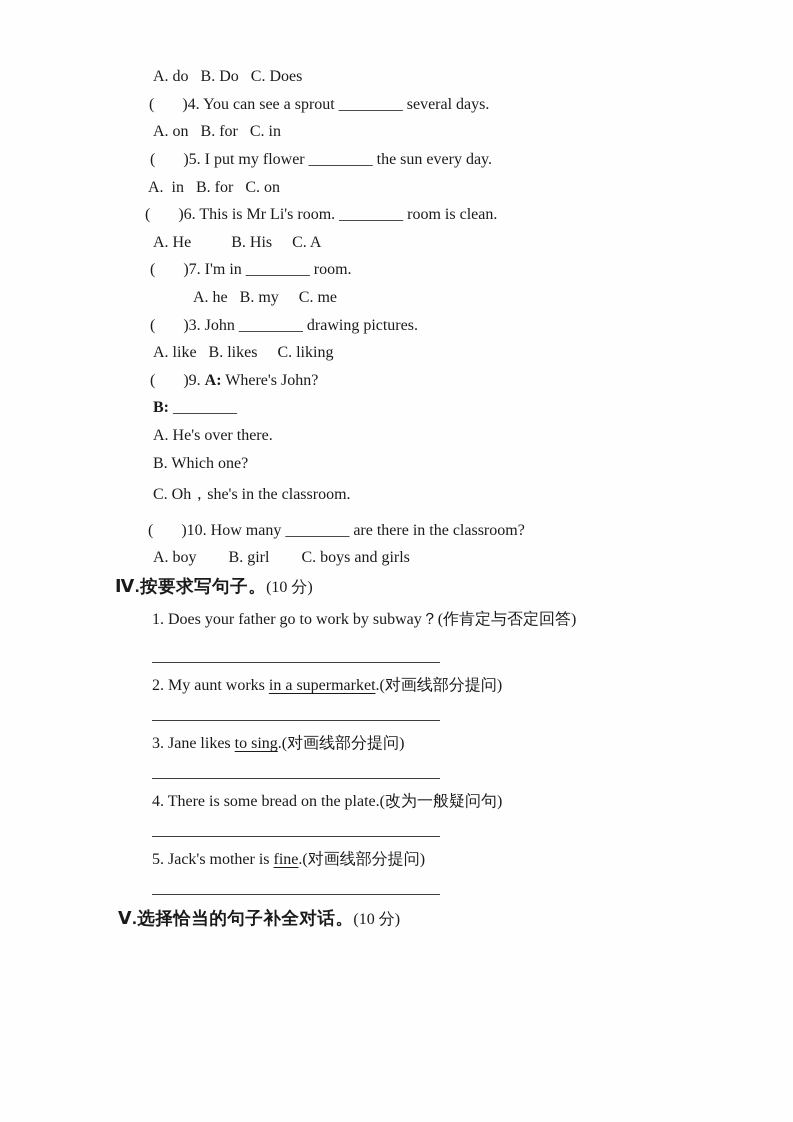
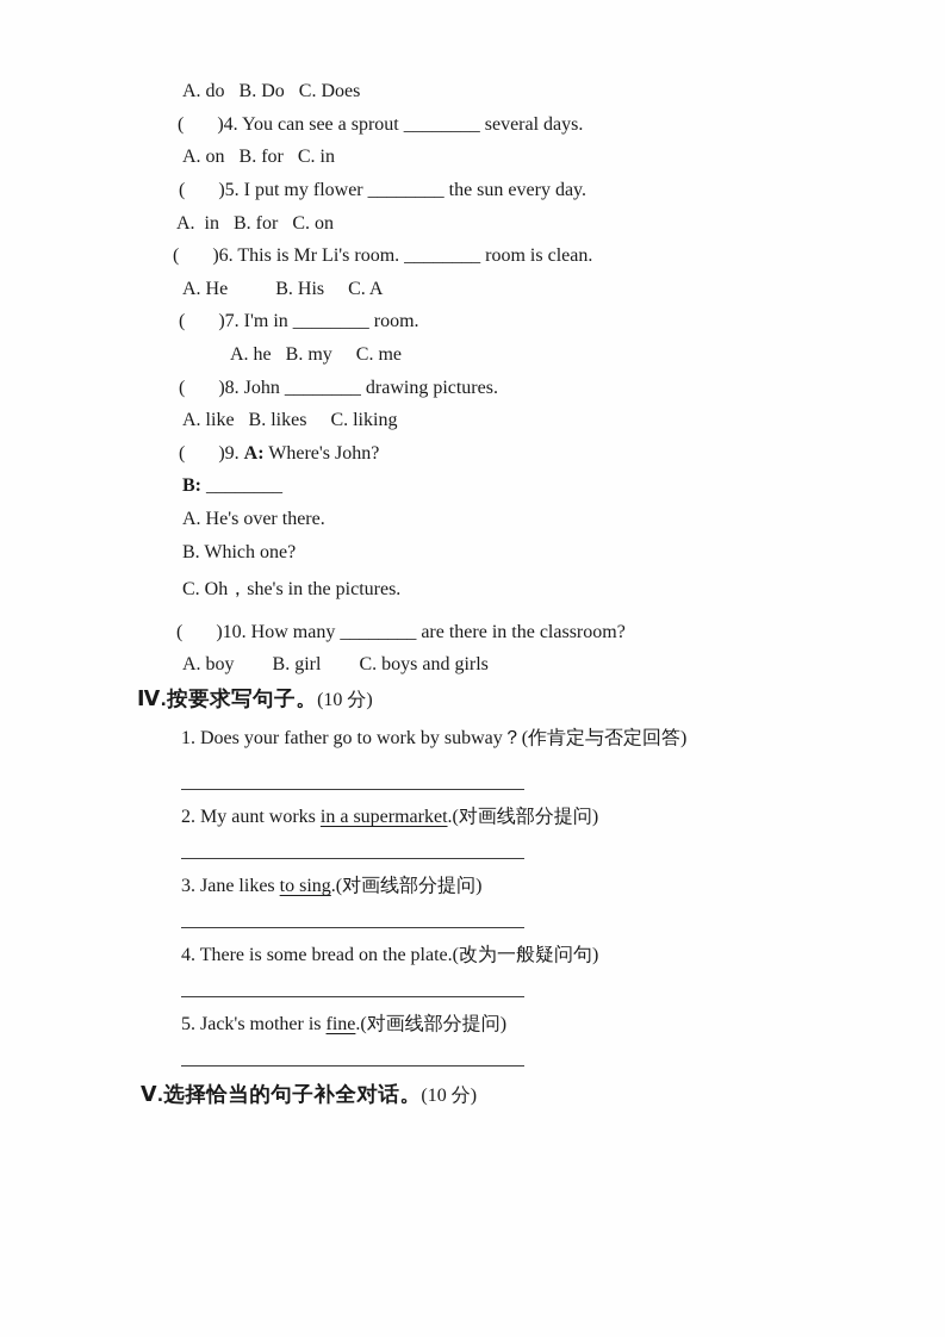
  A. do B. Do C. Does
  ( )4. You can see a sprout ________ several days.
  A. on B. for C. in
  ( )5. I put my flower ________ the sun every day.
  A. in B. for C. on
  ( )6. This is Mr Li's room. ________ room is clean.
  A. He B. His C. A
  ( )7. I'm in ________ room.
  A. he B. my C. me
- ( )3. John ________ drawing pictures.
+ ( )8. John ________ drawing pictures.
  A. like B. likes C. liking
  ( )9. A: Where's John?
  B: ________
  A. He's over there.
  B. Which one?
- C. Oh，she's in the classroom.
+ C. Oh，she's in the pictures.
  ( )10. How many ________ are there in the classroom?
  A. boy B. girl C. boys and girls
  Ⅳ.按要求写句子。(10 分)
  1. Does your father go to work by subway？(作肯定与否定回答)
  2. My aunt works in a supermarket.(对画线部分提问)
  3. Jane likes to sing.(对画线部分提问)
  4. There is some bread on the plate.(改为一般疑问句)
  5. Jack's mother is fine.(对画线部分提问)
  Ⅴ.选择恰当的句子补全对话。(10 分)
